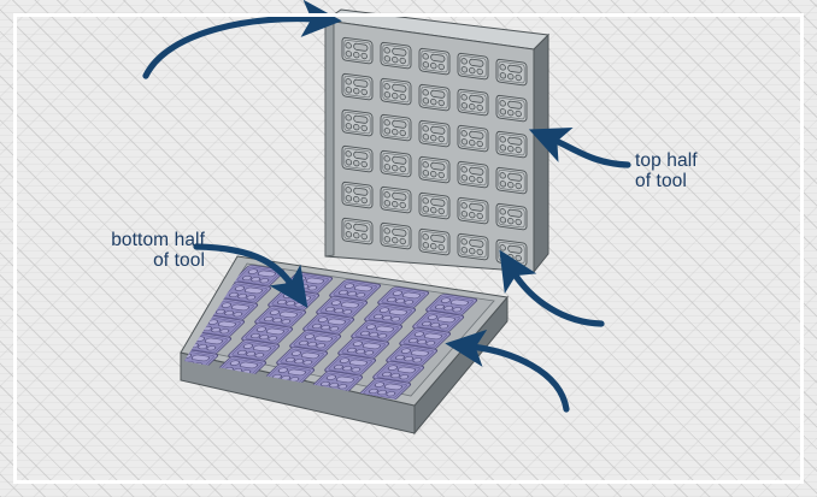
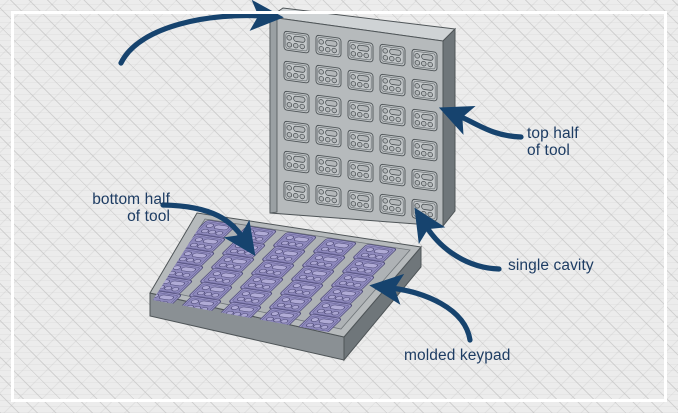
  bottom half
  of tool
  top half
  of tool
+ single cavity
+ molded keypad
